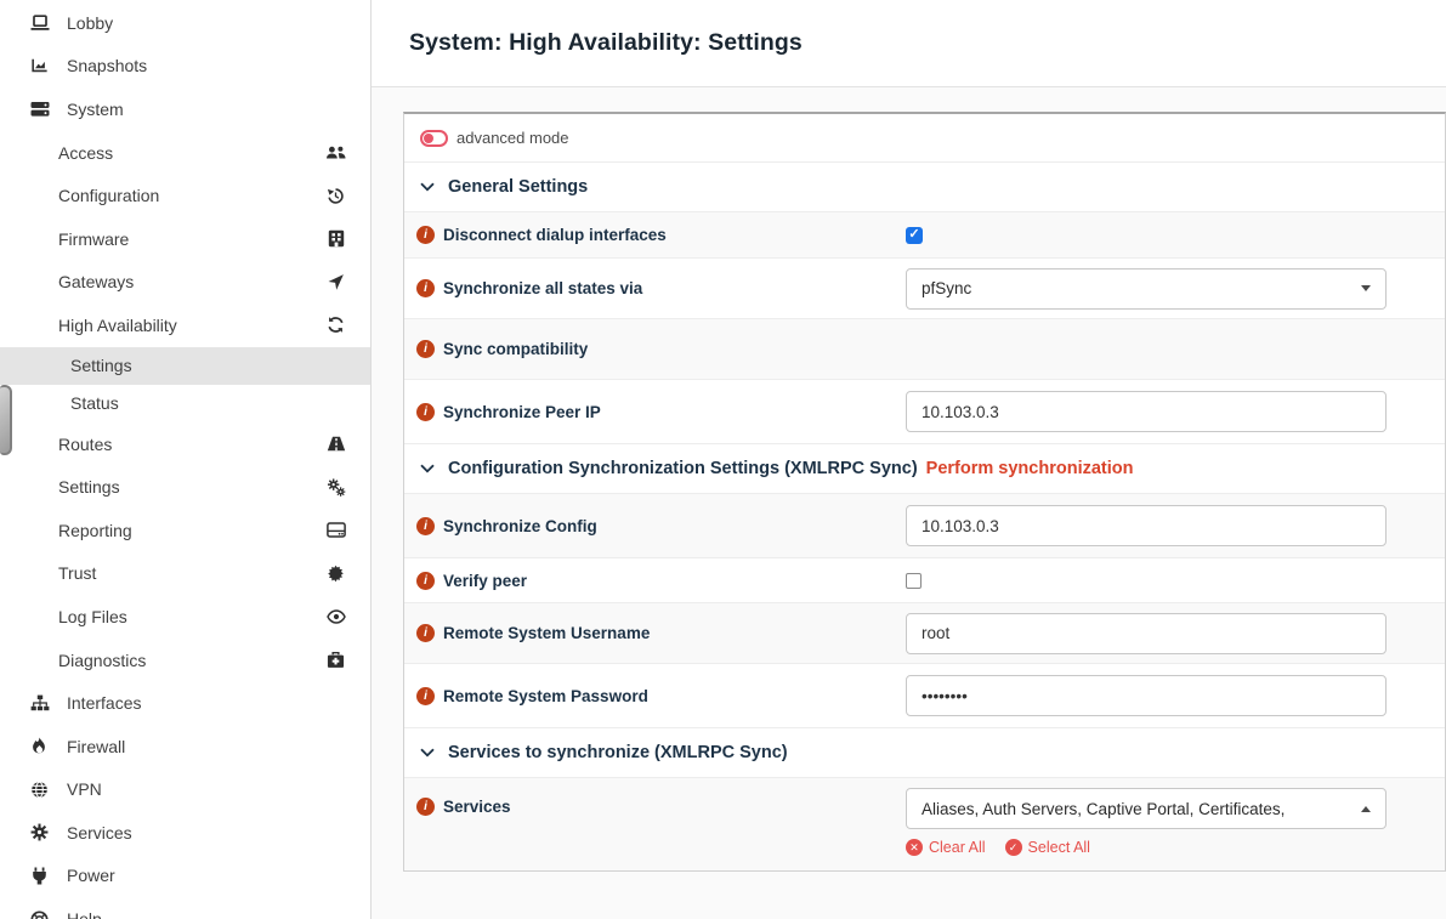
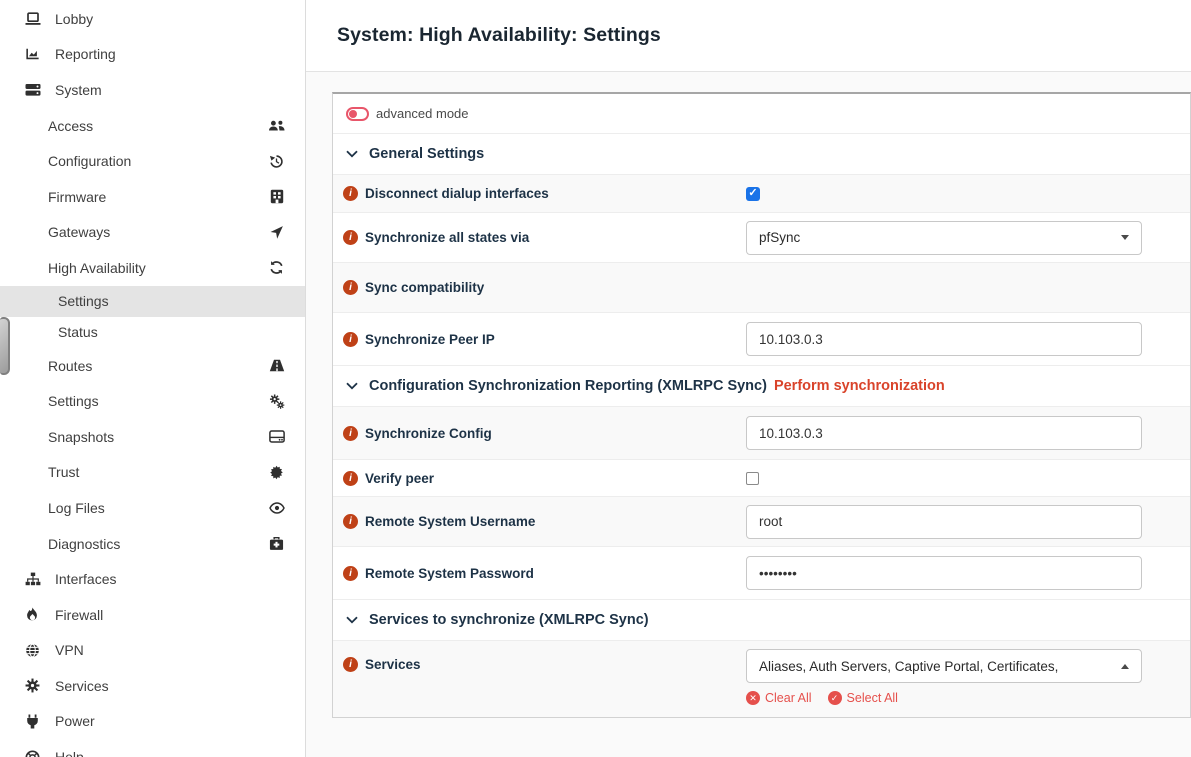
  Lobby
- Snapshots
+ Reporting
  System
  Access
  Configuration
  Firmware
  Gateways
  High Availability
  Settings
  Status
  Routes
  Settings
- Reporting
+ Snapshots
  Trust
  Log Files
  Diagnostics
  Interfaces
  Firewall
  VPN
  Services
  Power
  System: High Availability: Settings
  advanced mode
  General Settings
  i
  Disconnect dialup interfaces
  ✓
  i
  Synchronize all states via
  pfSync
  i
  Sync compatibility
  i
  Synchronize Peer IP
  10.103.0.3
- Configuration Synchronization Settings (XMLRPC Sync)
+ Configuration Synchronization Reporting (XMLRPC Sync)
  Perform synchronization
  i
  Synchronize Config
  10.103.0.3
  i
  Verify peer
  i
  Remote System Username
  root
  i
  Remote System Password
  ••••••••
  Services to synchronize (XMLRPC Sync)
  i
  Services
  Aliases, Auth Servers, Captive Portal, Certificates,
  ✕
  Clear All
  ✓
  Select All
